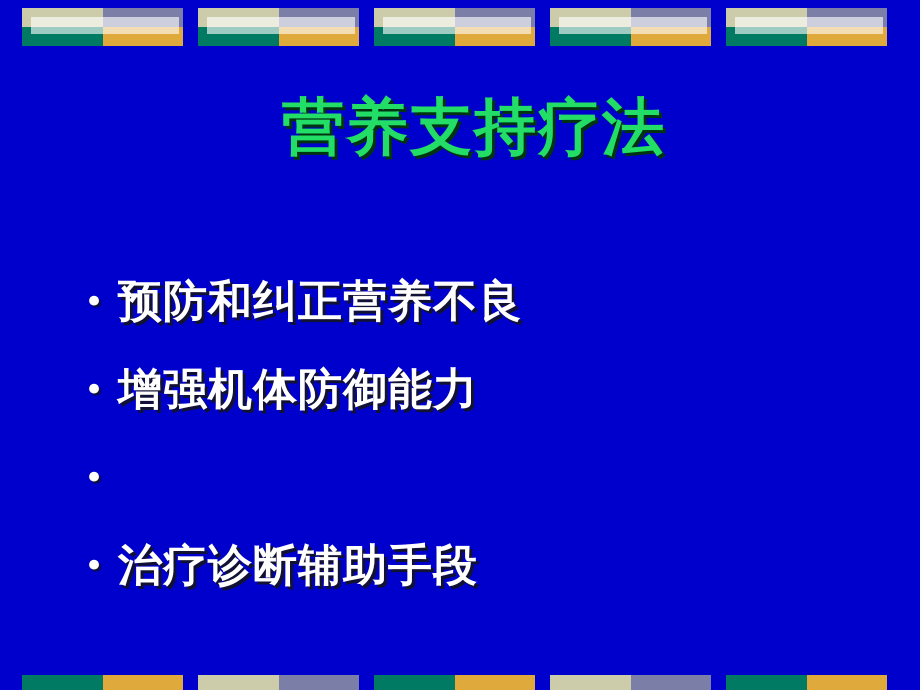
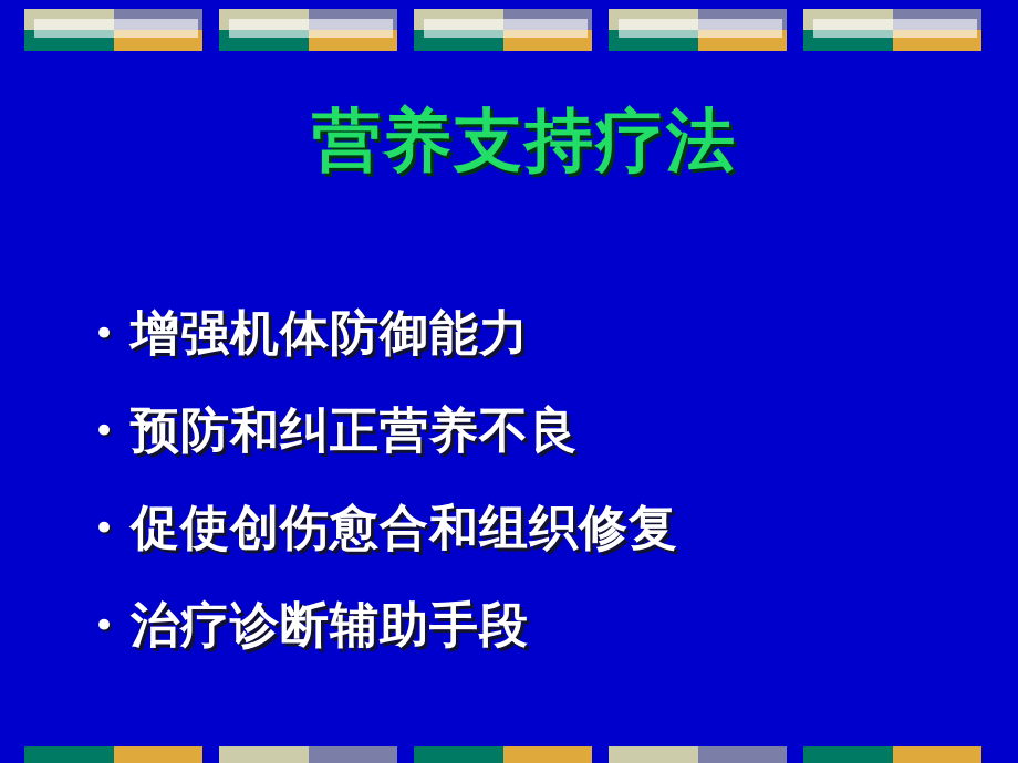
  营养支持疗法
  •
- 预防和纠正营养不良
+ 增强机体防御能力
  •
- 增强机体防御能力
+ 预防和纠正营养不良
  •
+ 促使创伤愈合和组织修复
  •
  治疗诊断辅助手段
